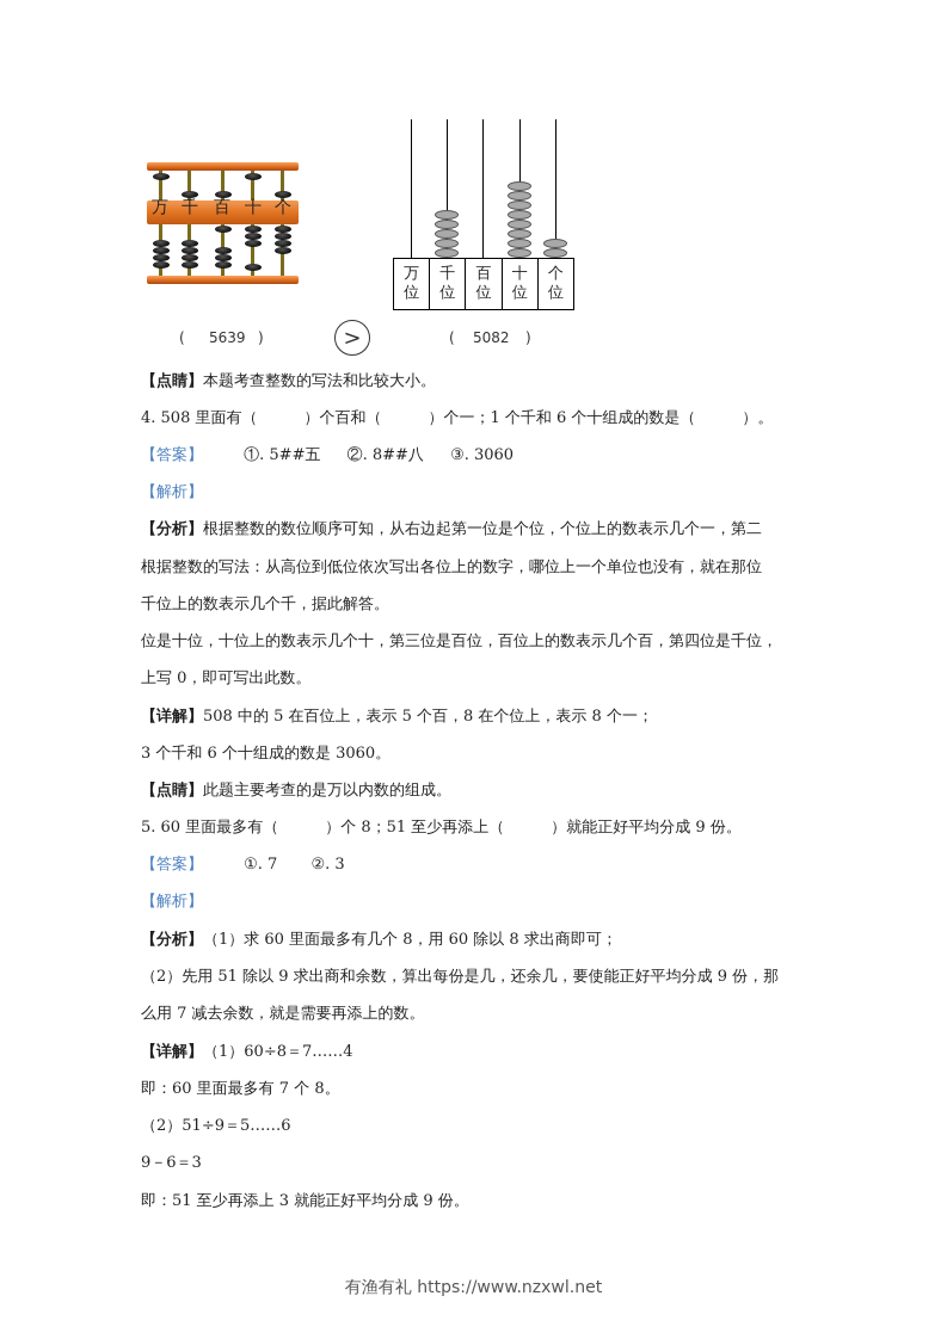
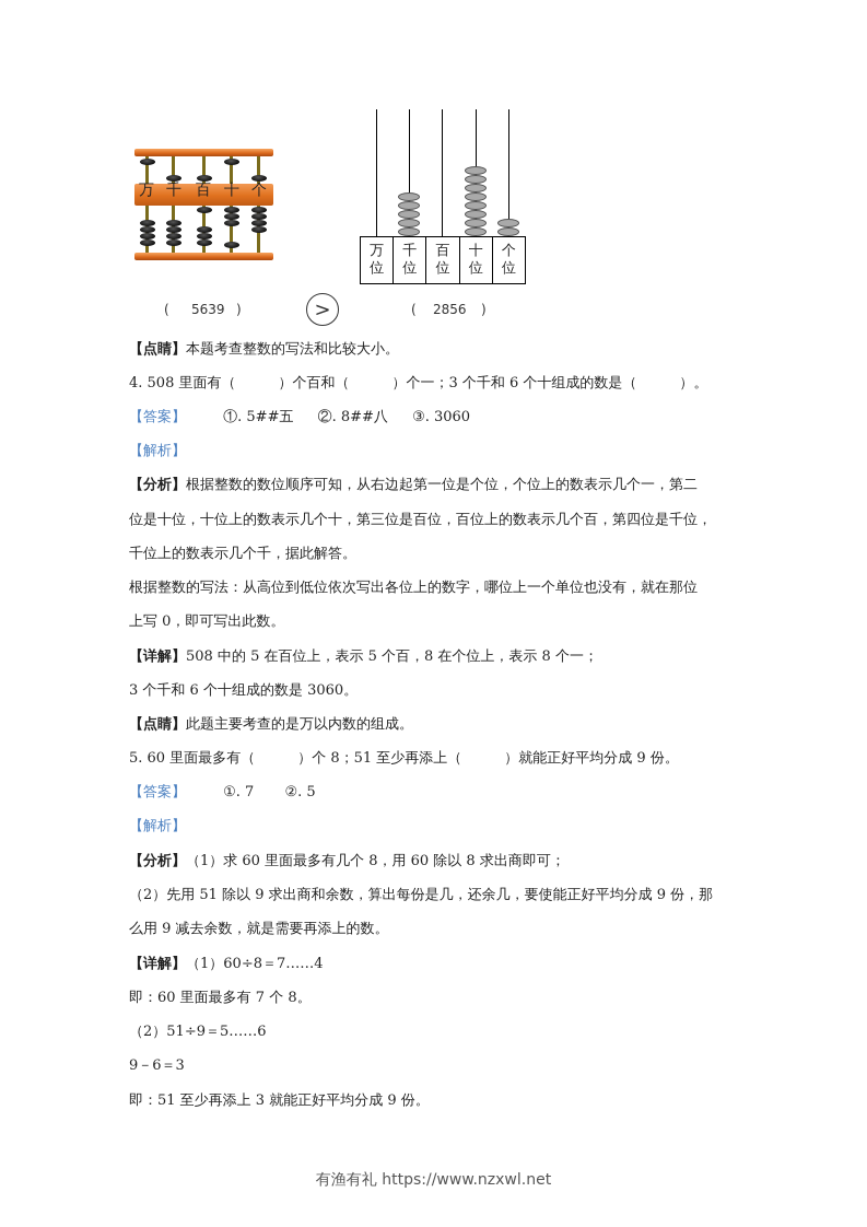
  万
  千
  百
  十
  个
  (
  5639
  )
  >
  万
  位
  千
  位
  百
  位
  十
  位
  个
  位
  (
- 5082
+ 2856
  )
  【点睛】本题考查整数的写法和比较大小。
- 4. 508 里面有（ ）个百和（ ）个一；1 个千和 6 个十组成的数是（ ）。
+ 4. 508 里面有（ ）个百和（ ）个一；3 个千和 6 个十组成的数是（ ）。
  【答案】 ①. 5##五 ②. 8##八 ③. 3060
  【解析】
  【分析】根据整数的数位顺序可知，从右边起第一位是个位，个位上的数表示几个一，第二
- 根据整数的写法：从高位到低位依次写出各位上的数字，哪位上一个单位也没有，就在那位
+ 位是十位，十位上的数表示几个十，第三位是百位，百位上的数表示几个百，第四位是千位，
  千位上的数表示几个千，据此解答。
- 位是十位，十位上的数表示几个十，第三位是百位，百位上的数表示几个百，第四位是千位，
+ 根据整数的写法：从高位到低位依次写出各位上的数字，哪位上一个单位也没有，就在那位
  上写 0，即可写出此数。
  【详解】508 中的 5 在百位上，表示 5 个百，8 在个位上，表示 8 个一；
  3 个千和 6 个十组成的数是 3060。
  【点睛】此题主要考查的是万以内数的组成。
  5. 60 里面最多有（ ）个 8；51 至少再添上（ ）就能正好平均分成 9 份。
- 【答案】 ①. 7 ②. 3
+ 【答案】 ①. 7 ②. 5
  【解析】
  【分析】（1）求 60 里面最多有几个 8，用 60 除以 8 求出商即可；
  （2）先用 51 除以 9 求出商和余数，算出每份是几，还余几，要使能正好平均分成 9 份，那
- 么用 7 减去余数，就是需要再添上的数。
+ 么用 9 减去余数，就是需要再添上的数。
  【详解】（1）60÷8＝7……4
  即：60 里面最多有 7 个 8。
  （2）51÷9＝5……6
  9－6＝3
  即：51 至少再添上 3 就能正好平均分成 9 份。
  有渔有礼 https://www.nzxwl.net
